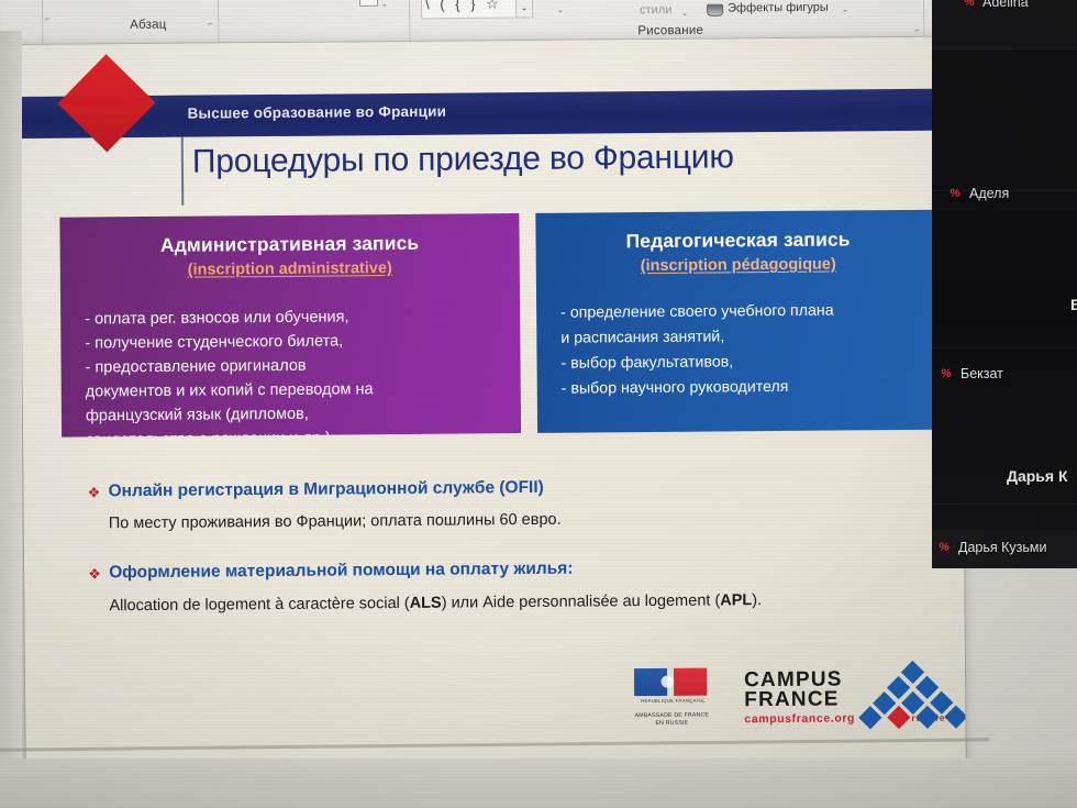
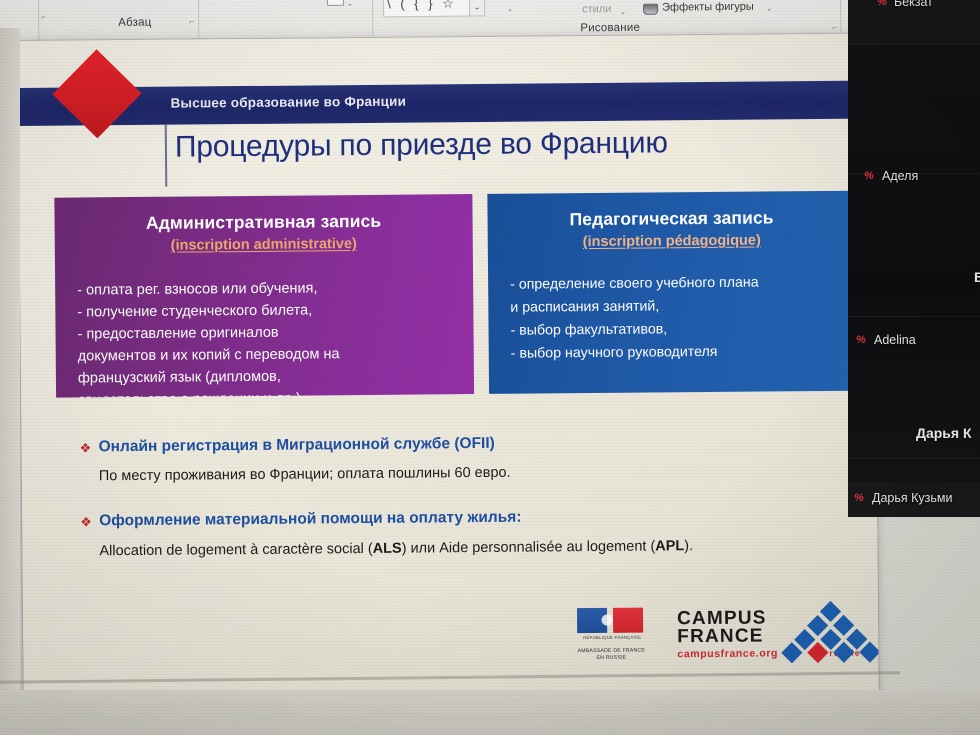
  ⌐
  Абзац
  ⌐
  \ ( { } ☆
  ⌄
  стили
  Эффекты фигуры
  Рисование
  ⌐
  Высшее образование во Франции
  Процедуры по приезде во Францию
  Административная запись
  (inscription administrative)
  - оплата рег. взносов или обучения,
  - получение студенческого билета,
  - предоставление оригиналов
  документов и их копий с переводом на
  французский язык (дипломов,
  Педагогическая запись
  (inscription pédagogique)
  - определение своего учебного плана
  и расписания занятий,
  - выбор факультативов,
  - выбор научного руководителя
  ❖
  Онлайн регистрация в Миграционной службе (OFII)
  По месту проживания во Франции; оплата пошлины 60 евро.
  ❖
  Оформление материальной помощи на оплату жилья:
  Allocation de logement à caractère social (ALS) или Aide personnalisée au logement (APL).
  CAMPUS
  FRANCE
  campusfrance.org
  %
- Adelina
+ Бекзат
  %
  Аделя
  Б
  %
- Бекзат
+ Adelina
  Дарья К
  %
  Дарья Кузьми
